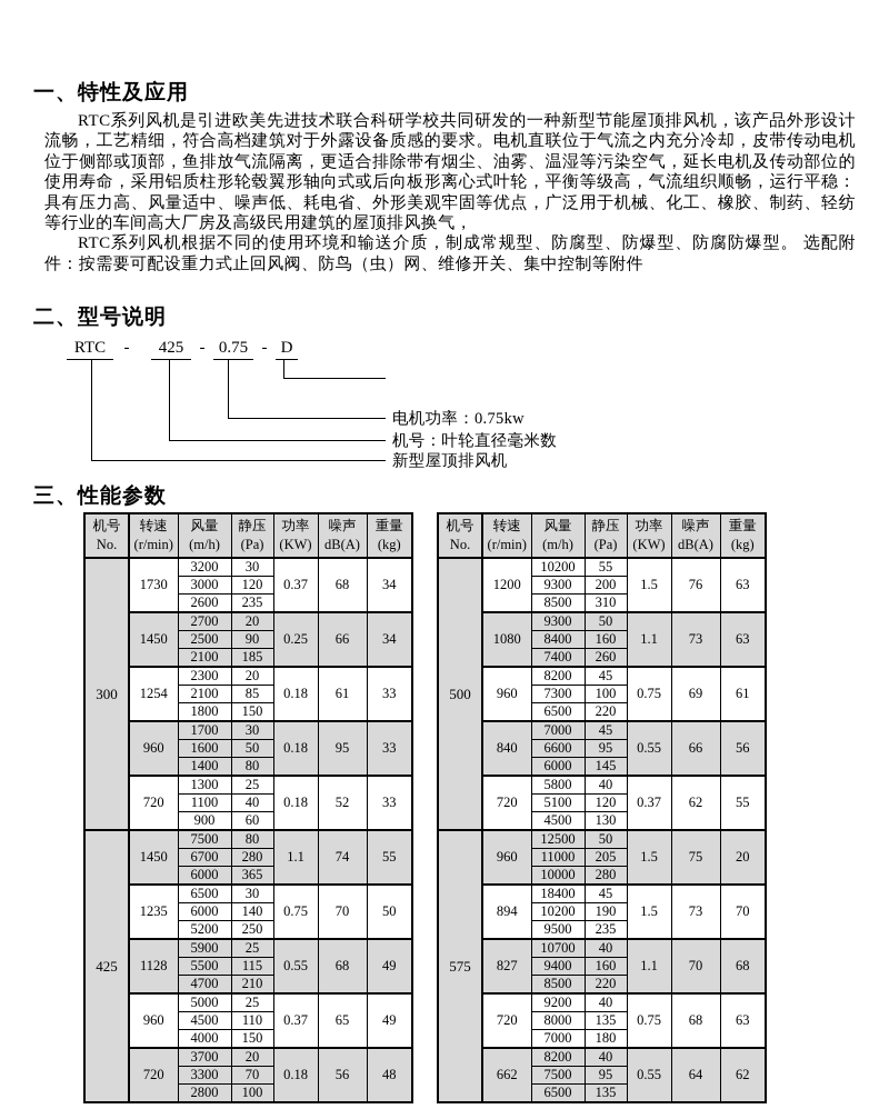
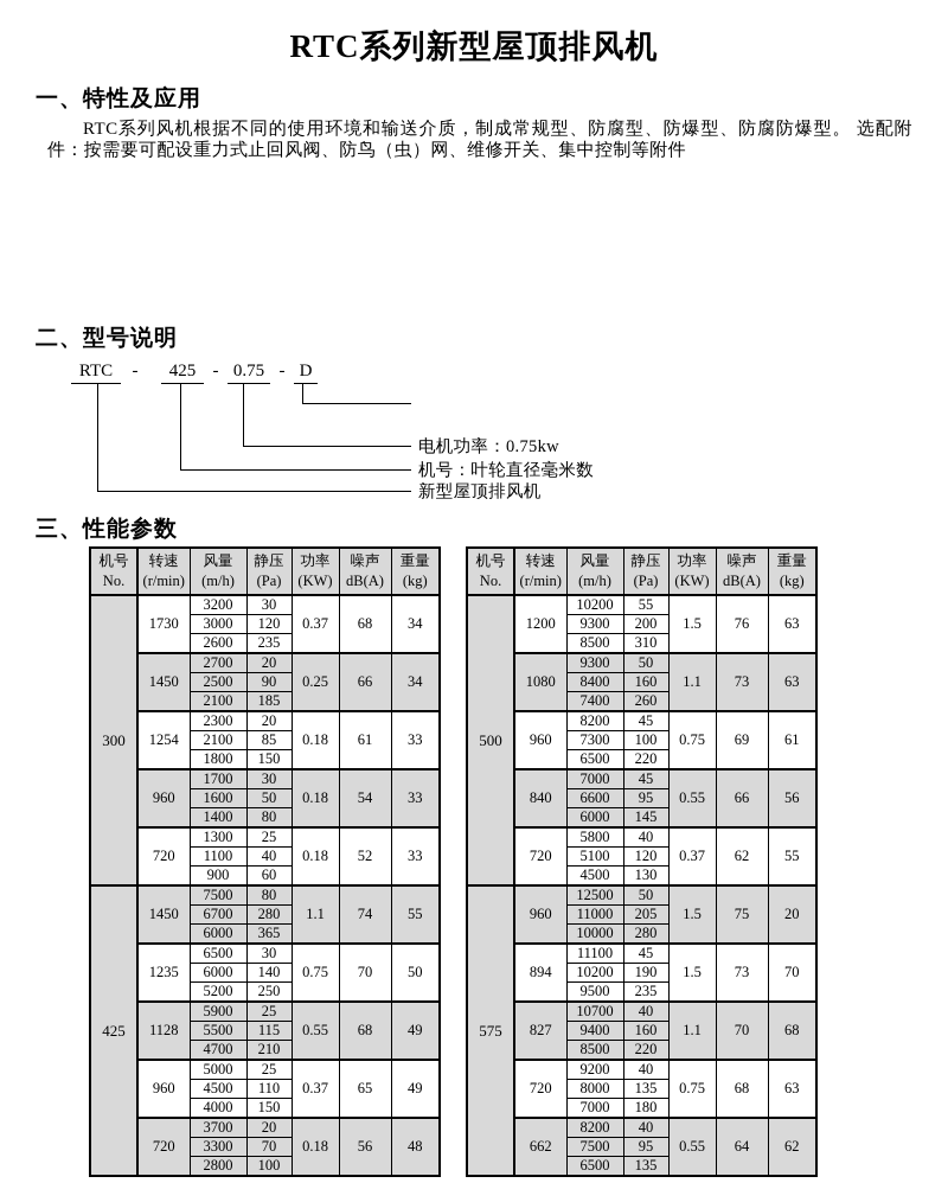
+ RTC系列新型屋顶排风机
  一、特性及应用
- RTC系列风机是引进欧美先进技术联合科研学校共同研发的一种新型节能屋顶排风机，该产品外形设计流畅，工艺精细，符合高档建筑对于外露设备质感的要求。电机直联位于气流之内充分冷却，皮带传动电机位于侧部或顶部，鱼排放气流隔离，更适合排除带有烟尘、油雾、温湿等污染空气，延长电机及传动部位的使用寿命，采用铝质柱形轮毂翼形轴向式或后向板形离心式叶轮，平衡等级高，气流组织顺畅，运行平稳：具有压力高、风量适中、噪声低、耗电省、外形美观牢固等优点，广泛用于机械、化工、橡胶、制药、轻纺等行业的车间高大厂房及高级民用建筑的屋顶排风换气，
  RTC系列风机根据不同的使用环境和输送介质，制成常规型、防腐型、防爆型、防腐防爆型。 选配附件：按需要可配设重力式止回风阀、防鸟（虫）网、维修开关、集中控制等附件
  二、型号说明
  RTC
  -
  425
  -
  0.75
  -
  D
  电机功率：0.75kw
  机号：叶轮直径毫米数
  新型屋顶排风机
  三、性能参数
  机号No.	转速(r/min)	风量(m/h)	静压(Pa)	功率(KW)	噪声dB(A)	重量(kg)
  300	1730	3200	30	0.37	68	34
  3000	120
  2600	235
  1450	2700	20	0.25	66	34
  2500	90
  2100	185
  1254	2300	20	0.18	61	33
  2100	85
  1800	150
- 960	1700	30	0.18	95	33
+ 960	1700	30	0.18	54	33
  1600	50
  1400	80
  720	1300	25	0.18	52	33
  1100	40
  900	60
  425	1450	7500	80	1.1	74	55
  6700	280
  6000	365
  1235	6500	30	0.75	70	50
  6000	140
  5200	250
  1128	5900	25	0.55	68	49
  5500	115
  4700	210
  960	5000	25	0.37	65	49
  4500	110
  4000	150
  720	3700	20	0.18	56	48
  3300	70
  2800	100
  机号No.	转速(r/min)	风量(m/h)	静压(Pa)	功率(KW)	噪声dB(A)	重量(kg)
  500	1200	10200	55	1.5	76	63
  9300	200
  8500	310
  1080	9300	50	1.1	73	63
  8400	160
  7400	260
  960	8200	45	0.75	69	61
  7300	100
  6500	220
  840	7000	45	0.55	66	56
  6600	95
  6000	145
  720	5800	40	0.37	62	55
  5100	120
  4500	130
  575	960	12500	50	1.5	75	20
  11000	205
  10000	280
- 894	18400	45	1.5	73	70
+ 894	11100	45	1.5	73	70
  10200	190
  9500	235
  827	10700	40	1.1	70	68
  9400	160
  8500	220
  720	9200	40	0.75	68	63
  8000	135
  7000	180
  662	8200	40	0.55	64	62
  7500	95
  6500	135
